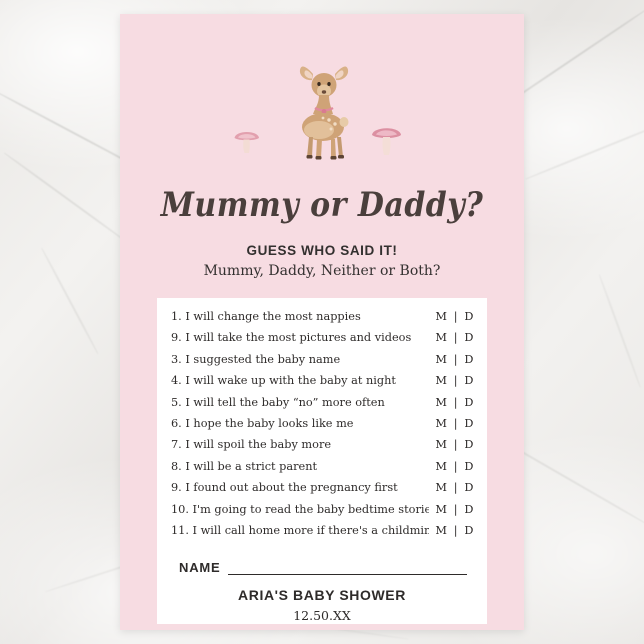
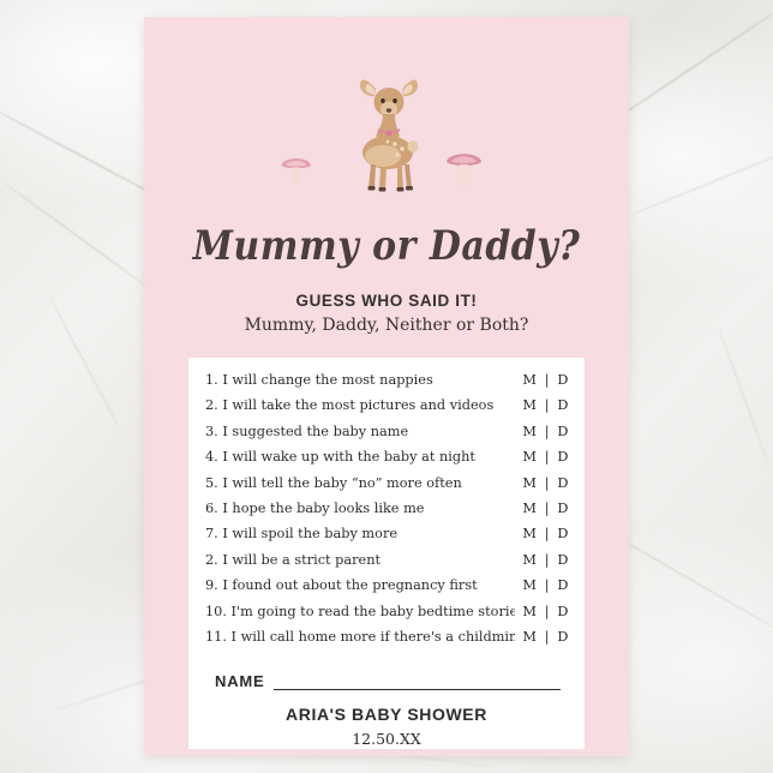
  Mummy or Daddy?
  GUESS WHO SAID IT!
  Mummy, Daddy, Neither or Both?
  1. I will change the most nappies
  M | D
- 9. I will take the most pictures and videos
+ 2. I will take the most pictures and videos
  M | D
  3. I suggested the baby name
  M | D
  4. I will wake up with the baby at night
  M | D
  5. I will tell the baby “no” more often
  M | D
  6. I hope the baby looks like me
  M | D
  7. I will spoil the baby more
  M | D
- 8. I will be a strict parent
+ 2. I will be a strict parent
  M | D
  9. I found out about the pregnancy first
  M | D
  10. I'm going to read the baby bedtime storie
  M | D
  11. I will call home more if there's a childmin
  M | D
  NAME
  ARIA'S BABY SHOWER
  12.50.XX
